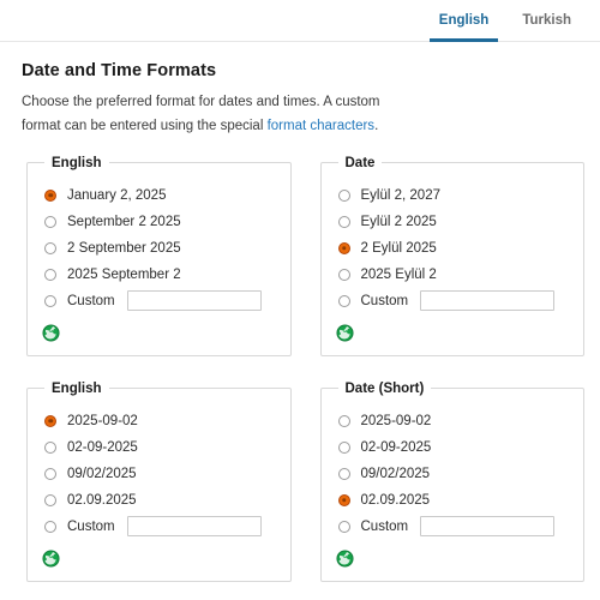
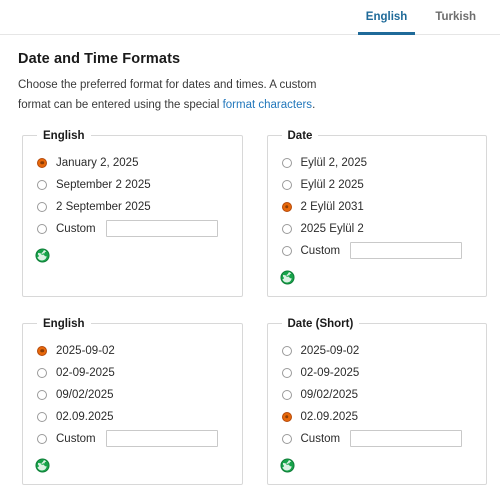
  English
  Turkish
  Date and Time Formats
  Choose the preferred format for dates and times. A custom format can be entered using the special format characters.
  English
  January 2, 2025
  September 2 2025
  2 September 2025
- 2025 September 2
  Custom
  Date
- Eylül 2, 2027
+ Eylül 2, 2025
  Eylül 2 2025
- 2 Eylül 2025
+ 2 Eylül 2031
  2025 Eylül 2
  Custom
  English
  2025-09-02
  02-09-2025
  09/02/2025
  02.09.2025
  Custom
  Date (Short)
  2025-09-02
  02-09-2025
  09/02/2025
  02.09.2025
  Custom
